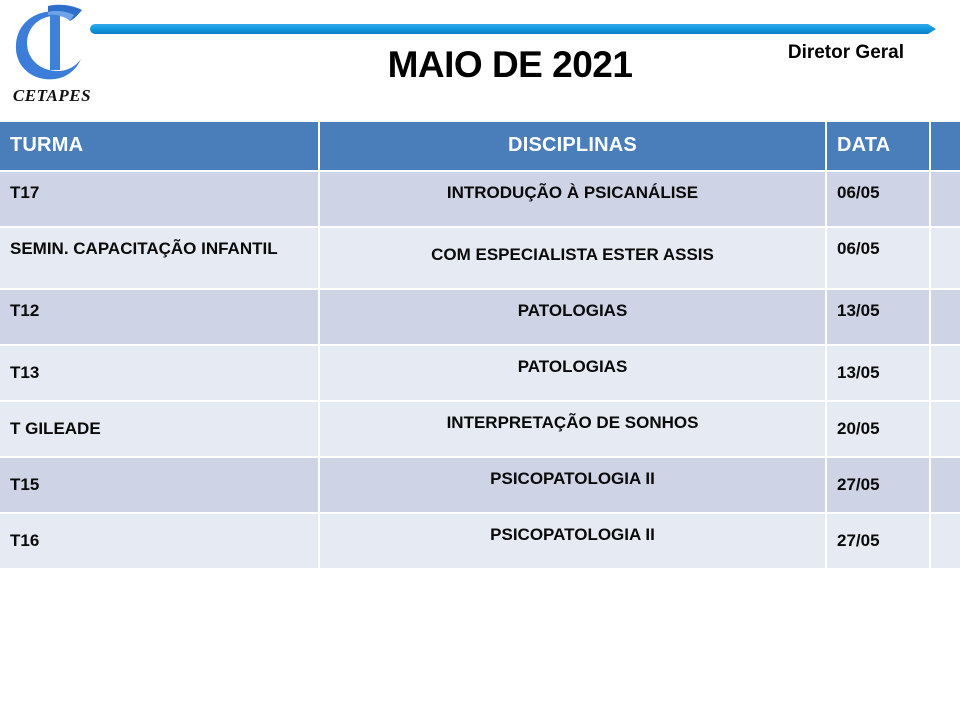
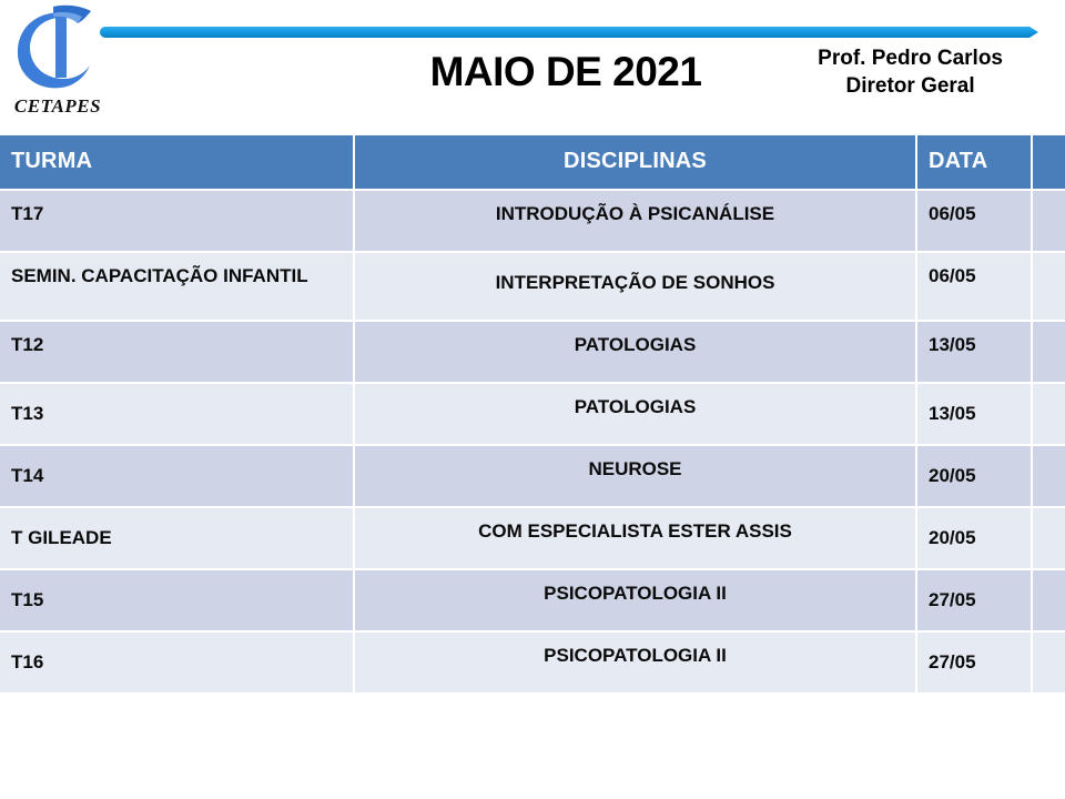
  CETAPES
  MAIO DE 2021
+ Prof. Pedro Carlos
  Diretor Geral
  TURMA	DISCIPLINAS	DATA
  T17	INTRODUÇÃO À PSICANÁLISE	06/05
- SEMIN. CAPACITAÇÃO INFANTIL	COM ESPECIALISTA ESTER ASSIS	06/05
+ SEMIN. CAPACITAÇÃO INFANTIL	INTERPRETAÇÃO DE SONHOS	06/05
  T12	PATOLOGIAS	13/05
  T13	PATOLOGIAS	13/05
+ T14	NEUROSE	20/05
- T GILEADE	INTERPRETAÇÃO DE SONHOS	20/05
+ T GILEADE	COM ESPECIALISTA ESTER ASSIS	20/05
  T15	PSICOPATOLOGIA II	27/05
  T16	PSICOPATOLOGIA II	27/05
